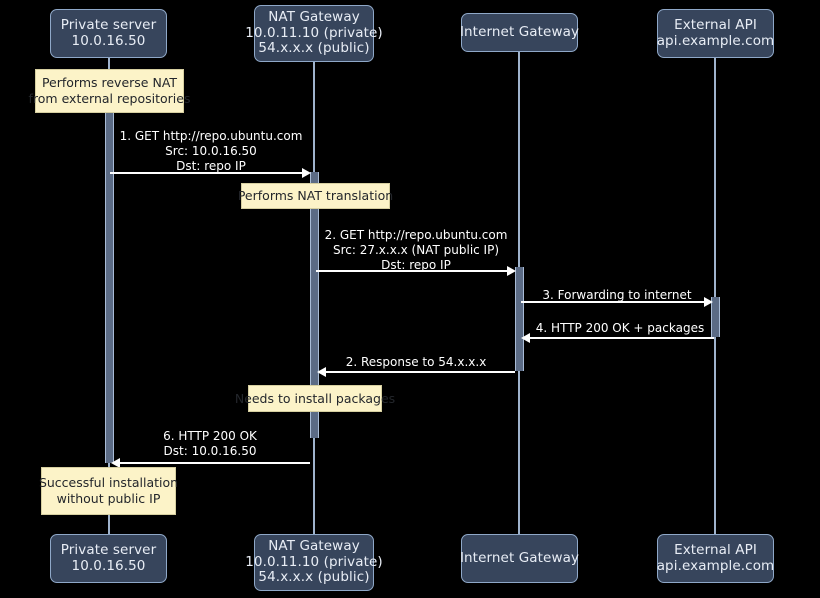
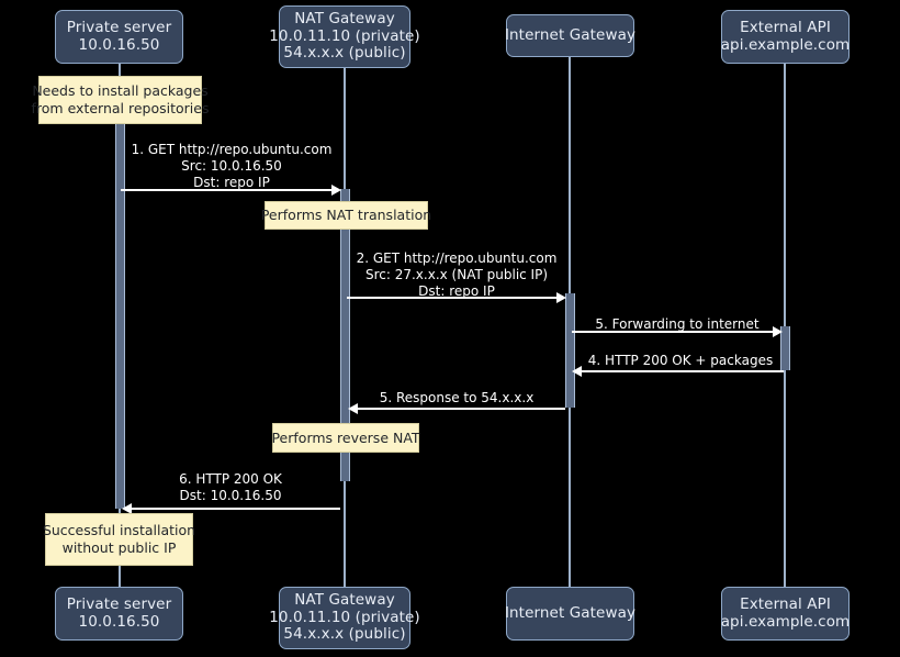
  Private server
  10.0.16.50
  NAT Gateway
  10.0.11.10 (private)
  54.x.x.x (public)
  Internet Gateway
  External API
  api.example.com
- Performs reverse NAT
+ Needs to install packages
  from external repositories
  1. GET http://repo.ubuntu.com
  Src: 10.0.16.50
  Dst: repo IP
  Performs NAT translation
  2. GET http://repo.ubuntu.com
  Src: 27.x.x.x (NAT public IP)
  Dst: repo IP
- 3. Forwarding to internet
+ 5. Forwarding to internet
  4. HTTP 200 OK + packages
- 2. Response to 54.x.x.x
+ 5. Response to 54.x.x.x
- Needs to install packages
+ Performs reverse NAT
  6. HTTP 200 OK
  Dst: 10.0.16.50
  Successful installation
  without public IP
  Private server
  10.0.16.50
  NAT Gateway
  10.0.11.10 (private)
  54.x.x.x (public)
  Internet Gateway
  External API
  api.example.com
